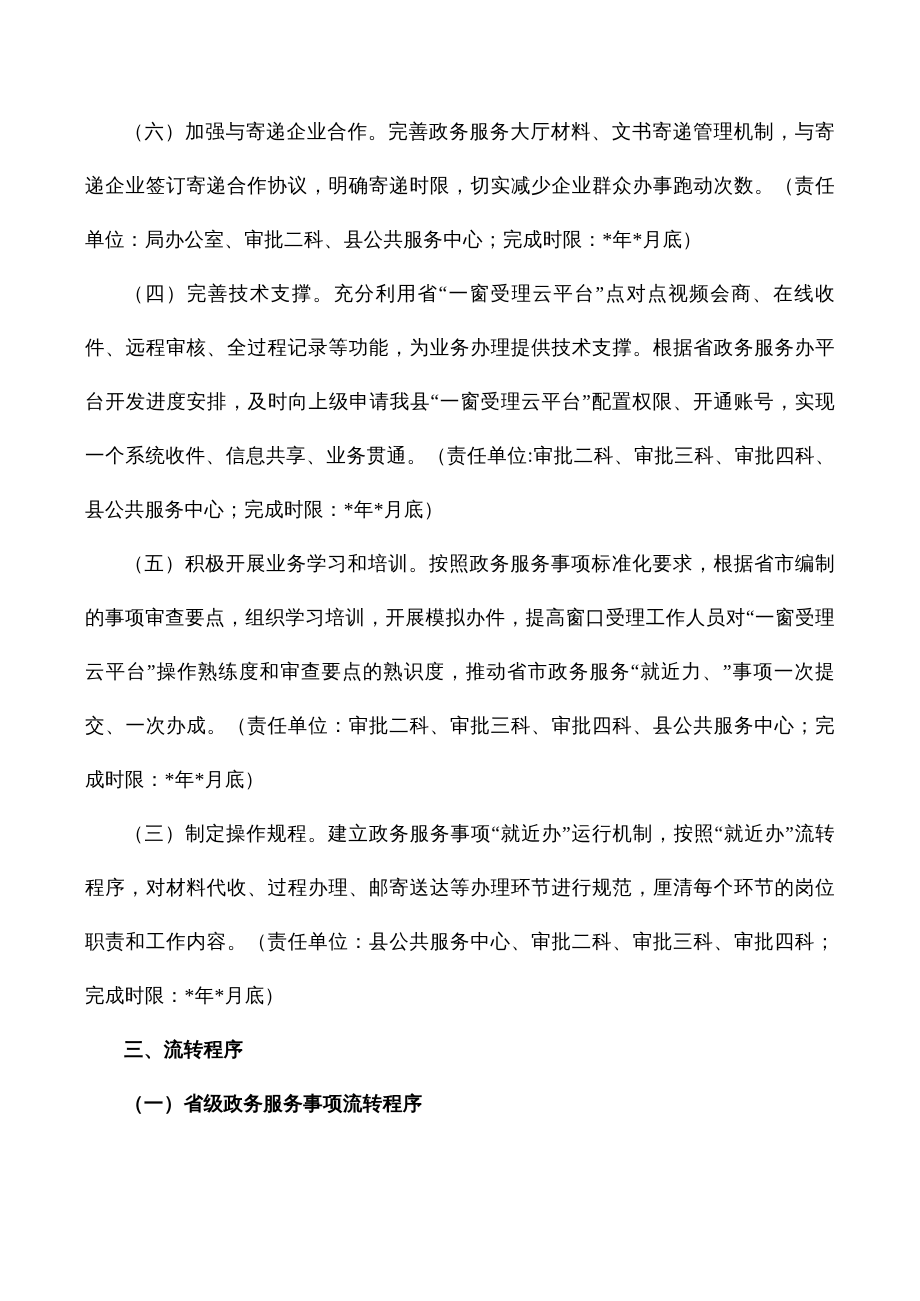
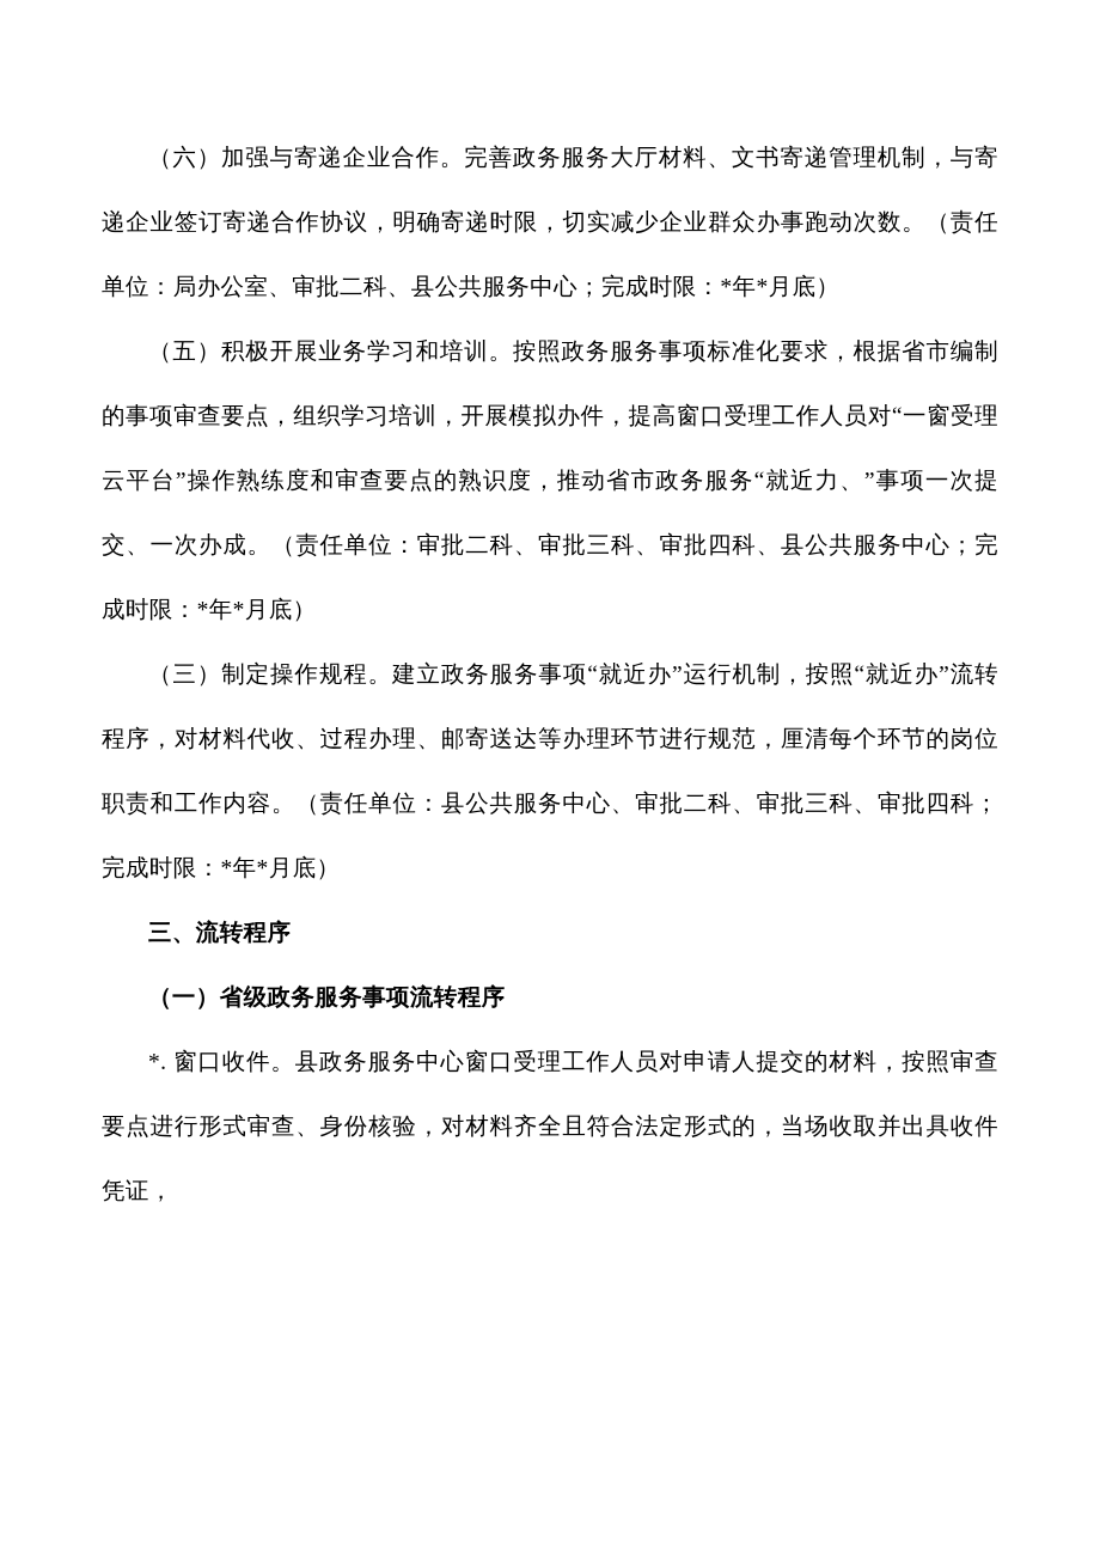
  （六）加强与寄递企业合作。完善政务服务大厅材料、文书寄递管理机制，与寄递企业签订寄递合作协议，明确寄递时限，切实减少企业群众办事跑动次数。（责任单位：局办公室、审批二科、县公共服务中心；完成时限：*年*月底）
- （四）完善技术支撑。充分利用省“一窗受理云平台”点对点视频会商、在线收件、远程审核、全过程记录等功能，为业务办理提供技术支撑。根据省政务服务办平台开发进度安排，及时向上级申请我县“一窗受理云平台”配置权限、开通账号，实现一个系统收件、信息共享、业务贯通。（责任单位:审批二科、审批三科、审批四科、县公共服务中心；完成时限：*年*月底）
  （五）积极开展业务学习和培训。按照政务服务事项标准化要求，根据省市编制的事项审查要点，组织学习培训，开展模拟办件，提高窗口受理工作人员对“一窗受理云平台”操作熟练度和审查要点的熟识度，推动省市政务服务“就近力、”事项一次提交、一次办成。（责任单位：审批二科、审批三科、审批四科、县公共服务中心；完成时限：*年*月底）
  （三）制定操作规程。建立政务服务事项“就近办”运行机制，按照“就近办”流转程序，对材料代收、过程办理、邮寄送达等办理环节进行规范，厘清每个环节的岗位职责和工作内容。（责任单位：县公共服务中心、审批二科、审批三科、审批四科；完成时限：*年*月底）
  三、流转程序
  （一）省级政务服务事项流转程序
+ *. 窗口收件。县政务服务中心窗口受理工作人员对申请人提交的材料，按照审查要点进行形式审查、身份核验，对材料齐全且符合法定形式的，当场收取并出具收件凭证，
